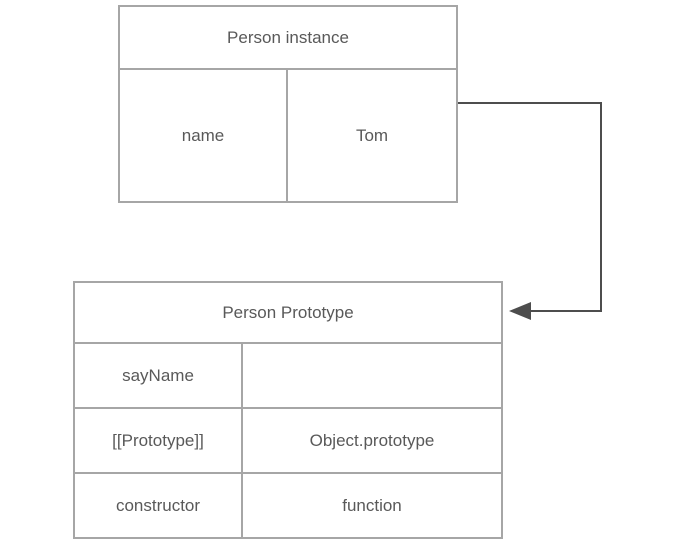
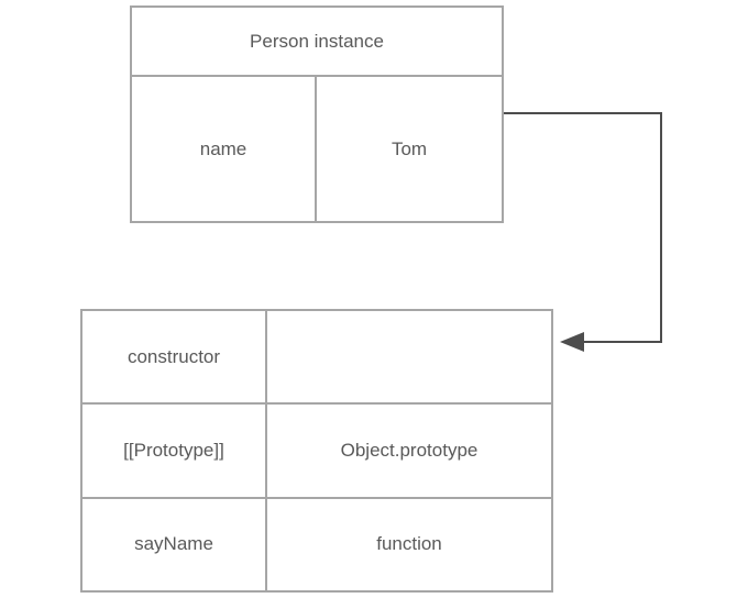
  Person instance
  name
  Tom
- Person Prototype
- sayName
+ constructor
  [[Prototype]]
  Object.prototype
- constructor
+ sayName
  function
